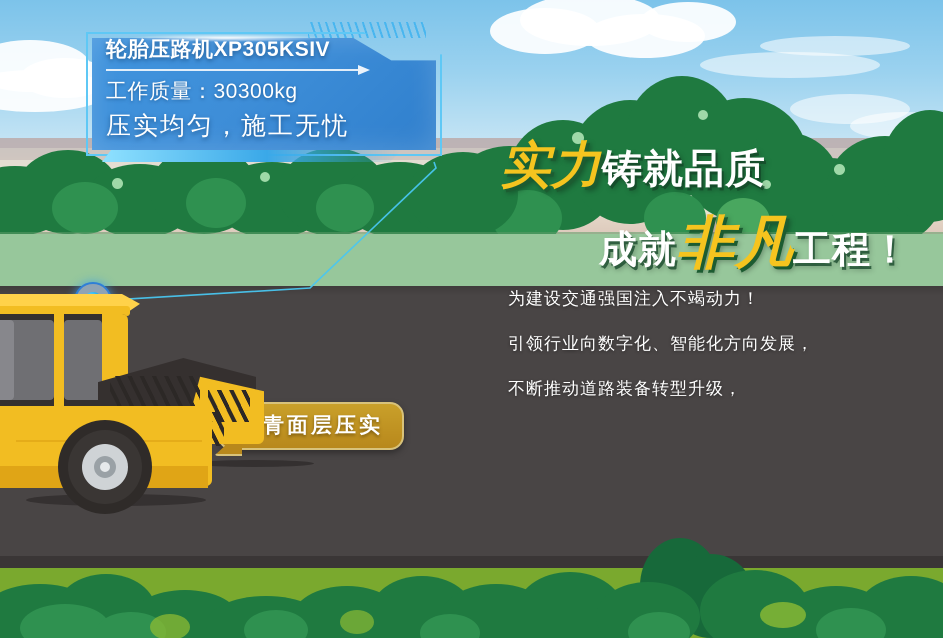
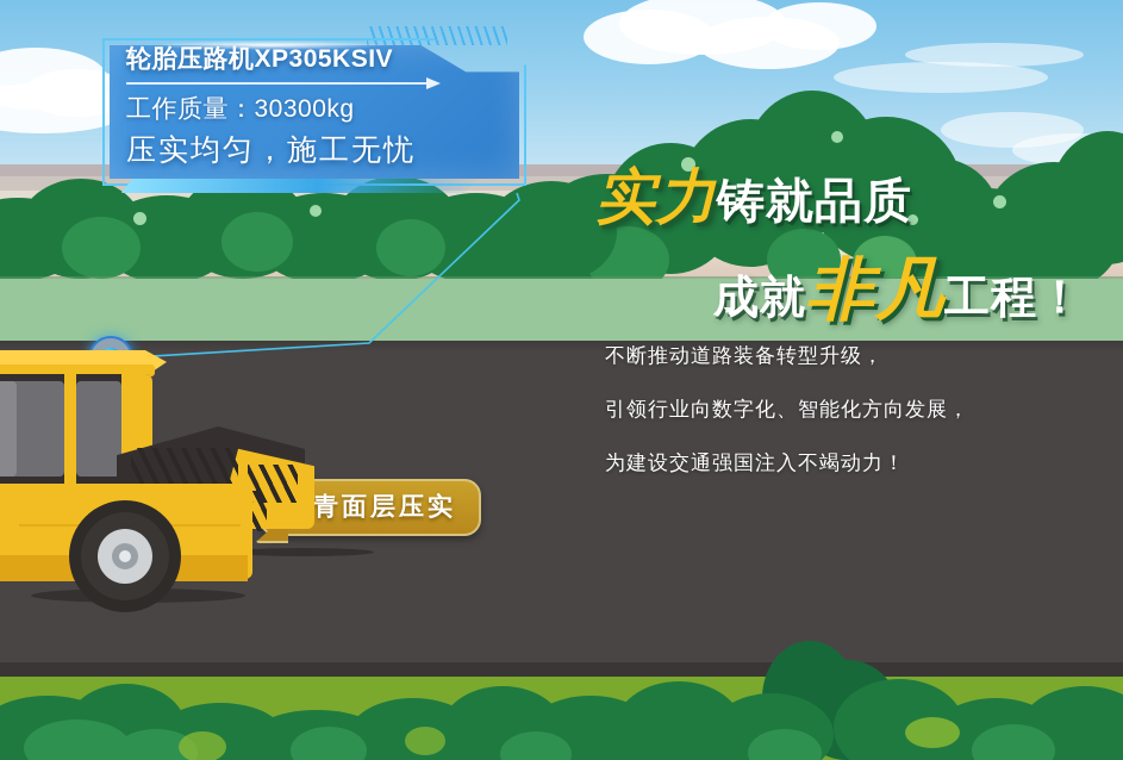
  轮胎压路机XP305KSIV
  工作质量：30300kg
  压实均匀，施工无忧
  实力
  铸就品质
  成就
  非凡
  工程！
- 为建设交通强国注入不竭动力！
+ 不断推动道路装备转型升级，
  引领行业向数字化、智能化方向发展，
- 不断推动道路装备转型升级，
+ 为建设交通强国注入不竭动力！
  青面层压实
